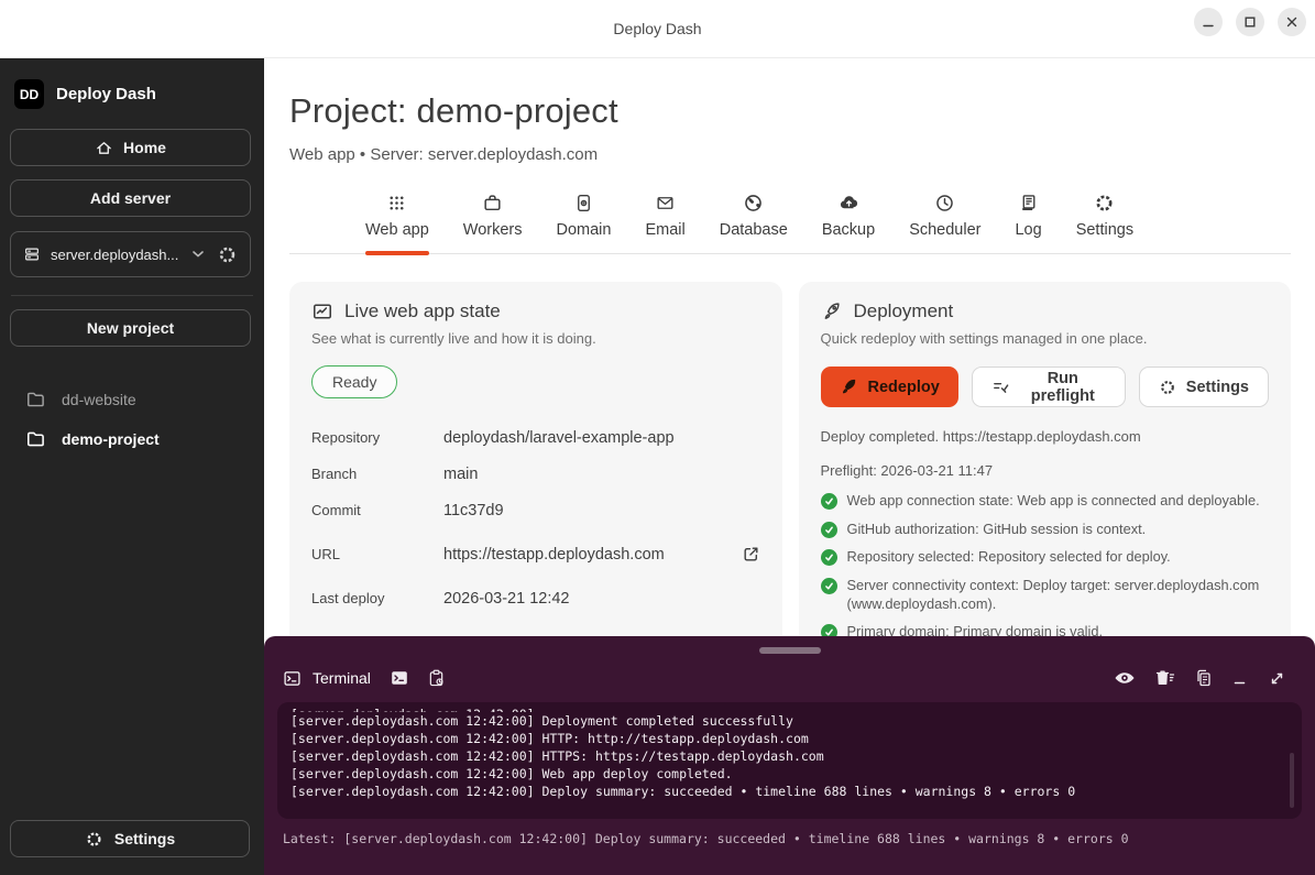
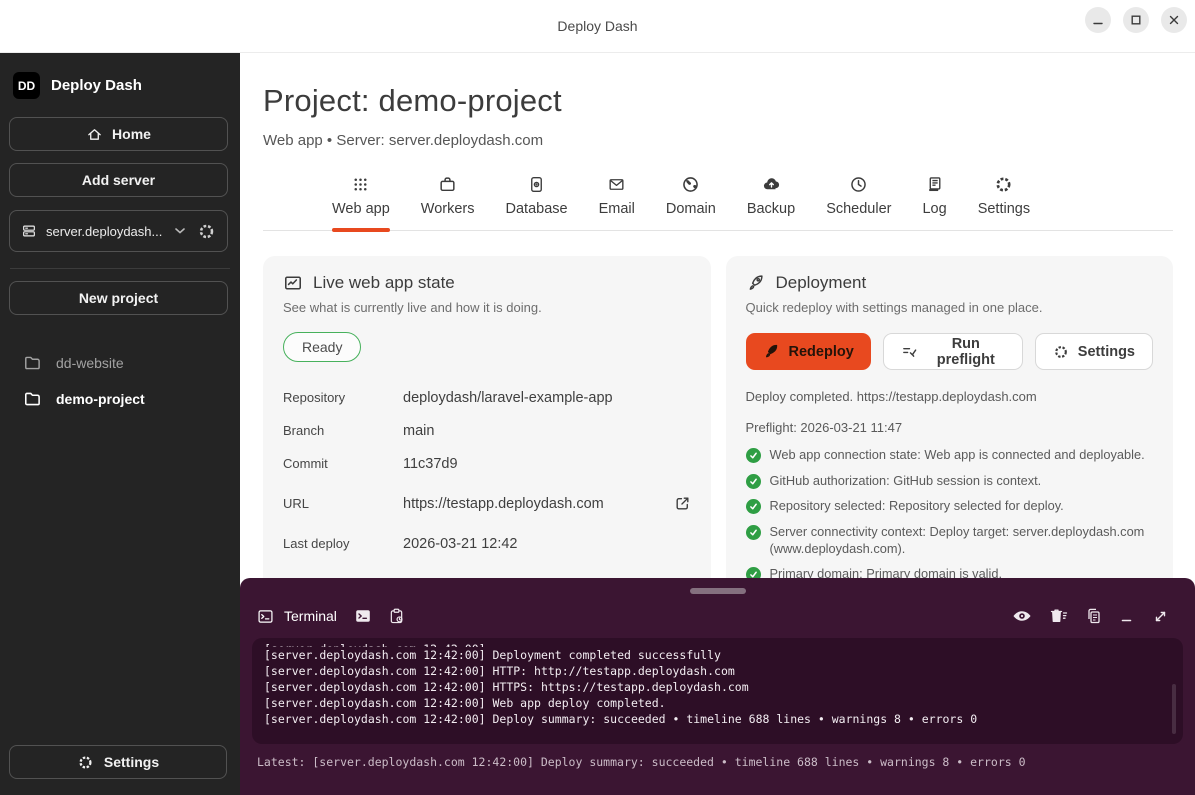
  Deploy Dash
  DD
  Deploy Dash
  Home
  Add server
  server.deploydash...
  New project
  dd-website
  demo-project
  Settings
  Project: demo-project
  Web app • Server: server.deploydash.com
  Web app
  Workers
- Domain
+ Database
  Email
- Database
+ Domain
  Backup
  Scheduler
  Log
  Settings
  Live web app state
  See what is currently live and how it is doing.
  Ready
  Repository
  deploydash/laravel-example-app
  Branch
  main
  Commit
  11c37d9
  URL
  https://testapp.deploydash.com
  Last deploy
  2026-03-21 12:42
  Deployment
  Quick redeploy with settings managed in one place.
  Redeploy
  Run preflight
  Settings
  Deploy completed. https://testapp.deploydash.com
  Preflight: 2026-03-21 11:47
  Web app connection state: Web app is connected and deployable.
  GitHub authorization: GitHub session is context.
  Repository selected: Repository selected for deploy.
  Server connectivity context: Deploy target: server.deploydash.com (www.deploydash.com).
  Primary domain: Primary domain is valid.
  Terminal
  [server.deploydash.com 12:42:00] Deployment completed successfully
  [server.deploydash.com 12:42:00] HTTP: http://testapp.deploydash.com
  [server.deploydash.com 12:42:00] HTTPS: https://testapp.deploydash.com
  [server.deploydash.com 12:42:00] Web app deploy completed.
  [server.deploydash.com 12:42:00] Deploy summary: succeeded • timeline 688 lines • warnings 8 • errors 0
  Latest: [server.deploydash.com 12:42:00] Deploy summary: succeeded • timeline 688 lines • warnings 8 • errors 0
